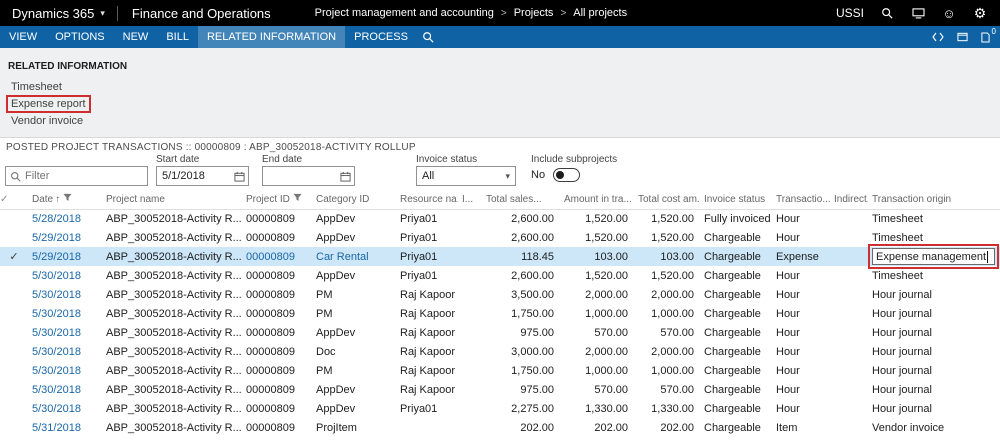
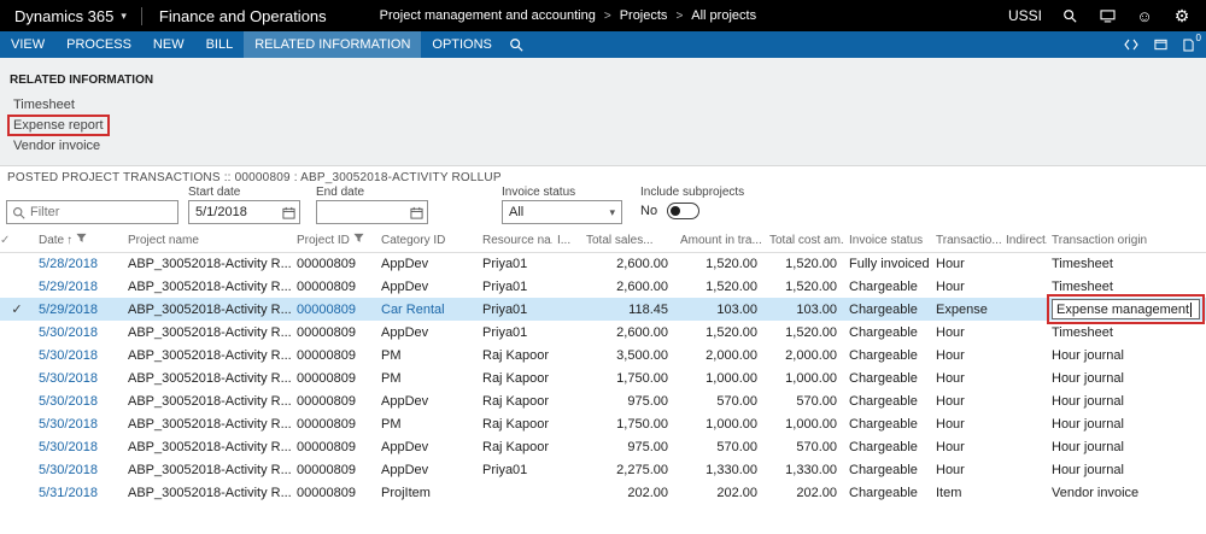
  Dynamics 365
  ▾
  Finance and Operations
  Project management and accounting
  >
  Projects
  >
  All projects
  USSI
  ☺
  ⚙
  VIEW
- OPTIONS
+ PROCESS
  NEW
  BILL
  RELATED INFORMATION
- PROCESS
+ OPTIONS
  0
  RELATED INFORMATION
  Timesheet
  Expense report
  Vendor invoice
  POSTED PROJECT TRANSACTIONS :: 00000809 : ABP_30052018-ACTIVITY ROLLUP
  Filter
  Start date
  5/1/2018
  End date
  Invoice status
  All
  ▾
  Include subprojects
  No
  ✓	Date ↑	Project name	Project ID	Category ID	Resource na	I...	Total sales...	Amount in tra...	Total cost am.	Invoice status	Transactio...	Indirect	Transaction origin
  	5/28/2018	ABP_30052018-Activity R...	00000809	AppDev	Priya01		2,600.00	1,520.00	1,520.00	Fully invoiced	Hour		Timesheet
  	5/29/2018	ABP_30052018-Activity R...	00000809	AppDev	Priya01		2,600.00	1,520.00	1,520.00	Chargeable	Hour		Timesheet
  ✓	5/29/2018	ABP_30052018-Activity R...	00000809	Car Rental	Priya01		118.45	103.00	103.00	Chargeable	Expense		Expense management
  	5/30/2018	ABP_30052018-Activity R...	00000809	AppDev	Priya01		2,600.00	1,520.00	1,520.00	Chargeable	Hour		Timesheet
  	5/30/2018	ABP_30052018-Activity R...	00000809	PM	Raj Kapoor		3,500.00	2,000.00	2,000.00	Chargeable	Hour		Hour journal
  	5/30/2018	ABP_30052018-Activity R...	00000809	PM	Raj Kapoor		1,750.00	1,000.00	1,000.00	Chargeable	Hour		Hour journal
  	5/30/2018	ABP_30052018-Activity R...	00000809	AppDev	Raj Kapoor		975.00	570.00	570.00	Chargeable	Hour		Hour journal
- 	5/30/2018	ABP_30052018-Activity R...	00000809	Doc	Raj Kapoor		3,000.00	2,000.00	2,000.00	Chargeable	Hour		Hour journal
  	5/30/2018	ABP_30052018-Activity R...	00000809	PM	Raj Kapoor		1,750.00	1,000.00	1,000.00	Chargeable	Hour		Hour journal
  	5/30/2018	ABP_30052018-Activity R...	00000809	AppDev	Raj Kapoor		975.00	570.00	570.00	Chargeable	Hour		Hour journal
  	5/30/2018	ABP_30052018-Activity R...	00000809	AppDev	Priya01		2,275.00	1,330.00	1,330.00	Chargeable	Hour		Hour journal
  	5/31/2018	ABP_30052018-Activity R...	00000809	ProjItem			202.00	202.00	202.00	Chargeable	Item		Vendor invoice
